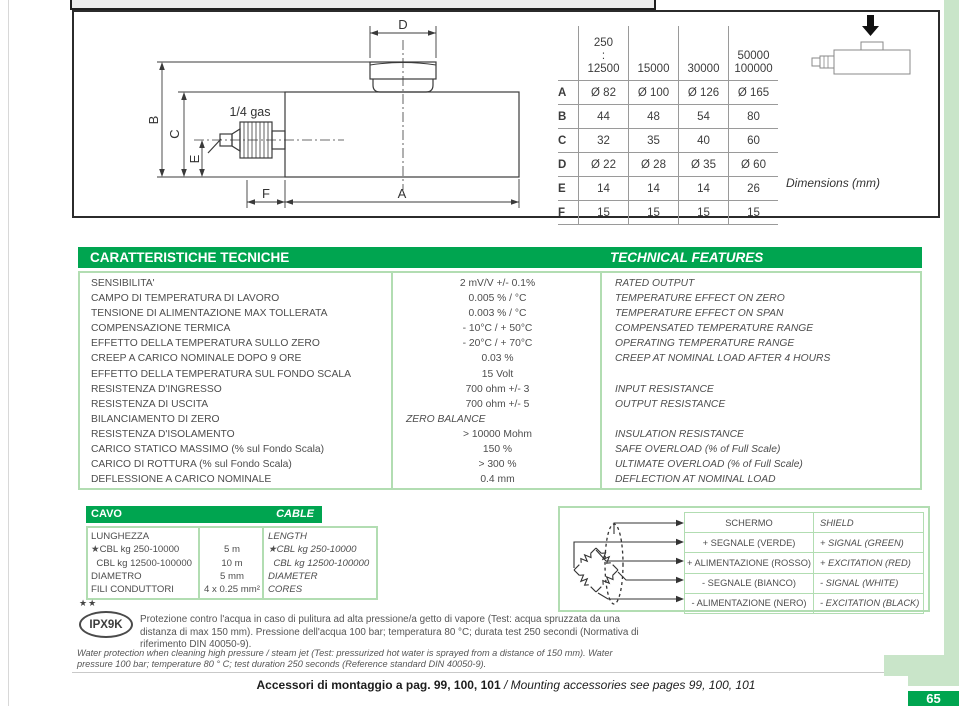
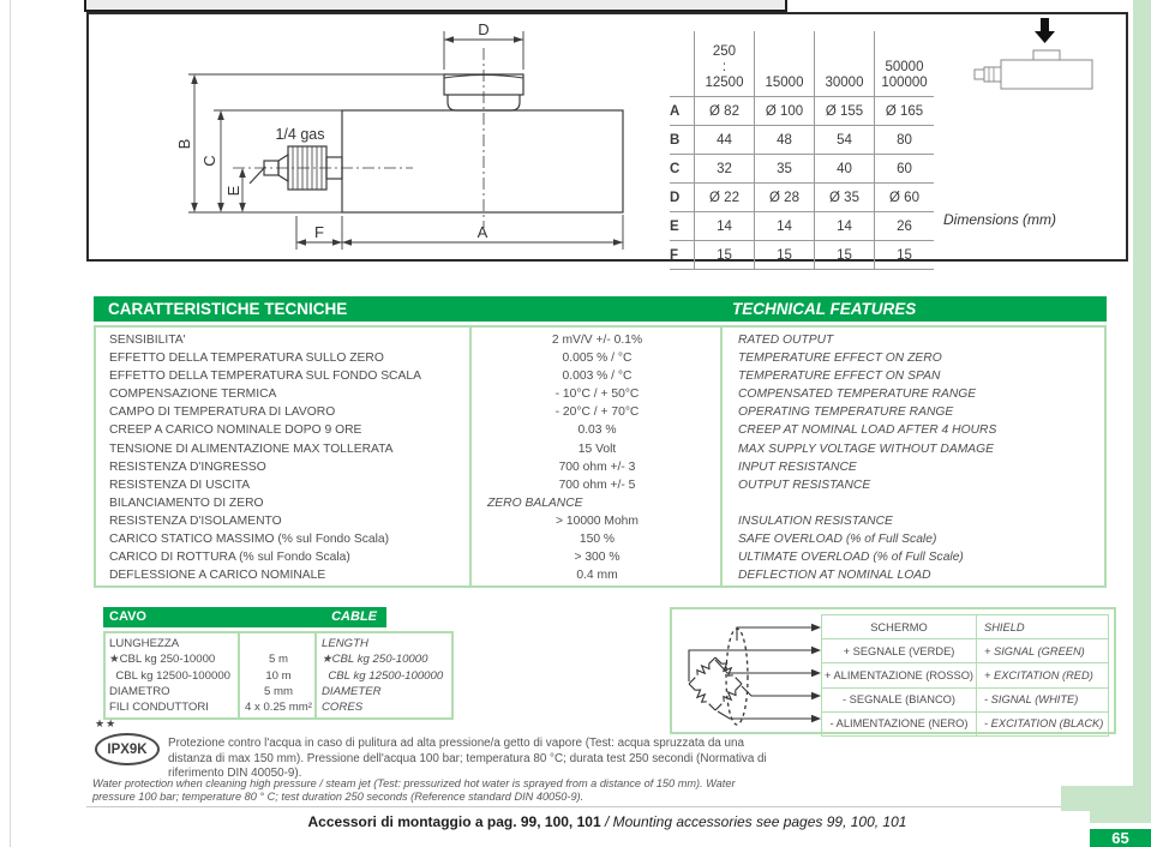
  D
  1/4 gas
  F
  A
  250
  :
  12500
  15000
  30000
  50000
  100000
  A
  Ø 82
  Ø 100
- Ø 126
+ Ø 155
  Ø 165
  B
  44
  48
  54
  80
  C
  32
  35
  40
  60
  D
  Ø 22
  Ø 28
  Ø 35
  Ø 60
  E
  14
  14
  14
  26
  F
  15
  15
  15
  15
  Dimensions (mm)
  CARATTERISTICHE TECNICHE
  TECHNICAL FEATURES
  SENSIBILITA'
  2 mV/V +/- 0.1%
  RATED OUTPUT
- CAMPO DI TEMPERATURA DI LAVORO
+ EFFETTO DELLA TEMPERATURA SULLO ZERO
  0.005 % / °C
  TEMPERATURE EFFECT ON ZERO
- TENSIONE DI ALIMENTAZIONE MAX TOLLERATA
+ EFFETTO DELLA TEMPERATURA SUL FONDO SCALA
  0.003 % / °C
  TEMPERATURE EFFECT ON SPAN
  COMPENSAZIONE TERMICA
  - 10°C / + 50°C
  COMPENSATED TEMPERATURE RANGE
- EFFETTO DELLA TEMPERATURA SULLO ZERO
+ CAMPO DI TEMPERATURA DI LAVORO
  - 20°C / + 70°C
  OPERATING TEMPERATURE RANGE
  CREEP A CARICO NOMINALE DOPO 9 ORE
  0.03 %
  CREEP AT NOMINAL LOAD AFTER 4 HOURS
- EFFETTO DELLA TEMPERATURA SUL FONDO SCALA
+ TENSIONE DI ALIMENTAZIONE MAX TOLLERATA
  15 Volt
+ MAX SUPPLY VOLTAGE WITHOUT DAMAGE
  RESISTENZA D'INGRESSO
  700 ohm +/- 3
  INPUT RESISTANCE
  RESISTENZA DI USCITA
  700 ohm +/- 5
  OUTPUT RESISTANCE
  BILANCIAMENTO DI ZERO
  ZERO BALANCE
  RESISTENZA D'ISOLAMENTO
  > 10000 Mohm
  INSULATION RESISTANCE
  CARICO STATICO MASSIMO (% sul Fondo Scala)
  150 %
  SAFE OVERLOAD (% of Full Scale)
  CARICO DI ROTTURA (% sul Fondo Scala)
  > 300 %
  ULTIMATE OVERLOAD (% of Full Scale)
  DEFLESSIONE A CARICO NOMINALE
  0.4 mm
  DEFLECTION AT NOMINAL LOAD
  CAVO
  CABLE
  LUNGHEZZA
  LENGTH
  ★CBL kg 250-10000
  5 m
  ★CBL kg 250-10000
  CBL kg 12500-100000
  10 m
  CBL kg 12500-100000
  DIAMETRO
  5 mm
  DIAMETER
  FILI CONDUTTORI
  4 x 0.25 mm²
  CORES
  SCHERMO	SHIELD
  + SEGNALE (VERDE)	+ SIGNAL (GREEN)
  + ALIMENTAZIONE (ROSSO)	+ EXCITATION (RED)
  - SEGNALE (BIANCO)	- SIGNAL (WHITE)
  - ALIMENTAZIONE (NERO)	- EXCITATION (BLACK)
  ★★
  IPX9K
  Protezione contro l'acqua in caso di pulitura ad alta pressione/a getto di vapore (Test: acqua spruzzata da una distanza di max 150 mm). Pressione dell'acqua 100 bar; temperatura 80 °C; durata test 250 secondi (Normativa di riferimento DIN 40050-9).
  Water protection when cleaning high pressure / steam jet (Test: pressurized hot water is sprayed from a distance of 150 mm). Water pressure 100 bar; temperature 80 ° C; test duration 250 seconds (Reference standard DIN 40050-9).
  Accessori di montaggio a pag. 99, 100, 101 / Mounting accessories see pages 99, 100, 101
  65
